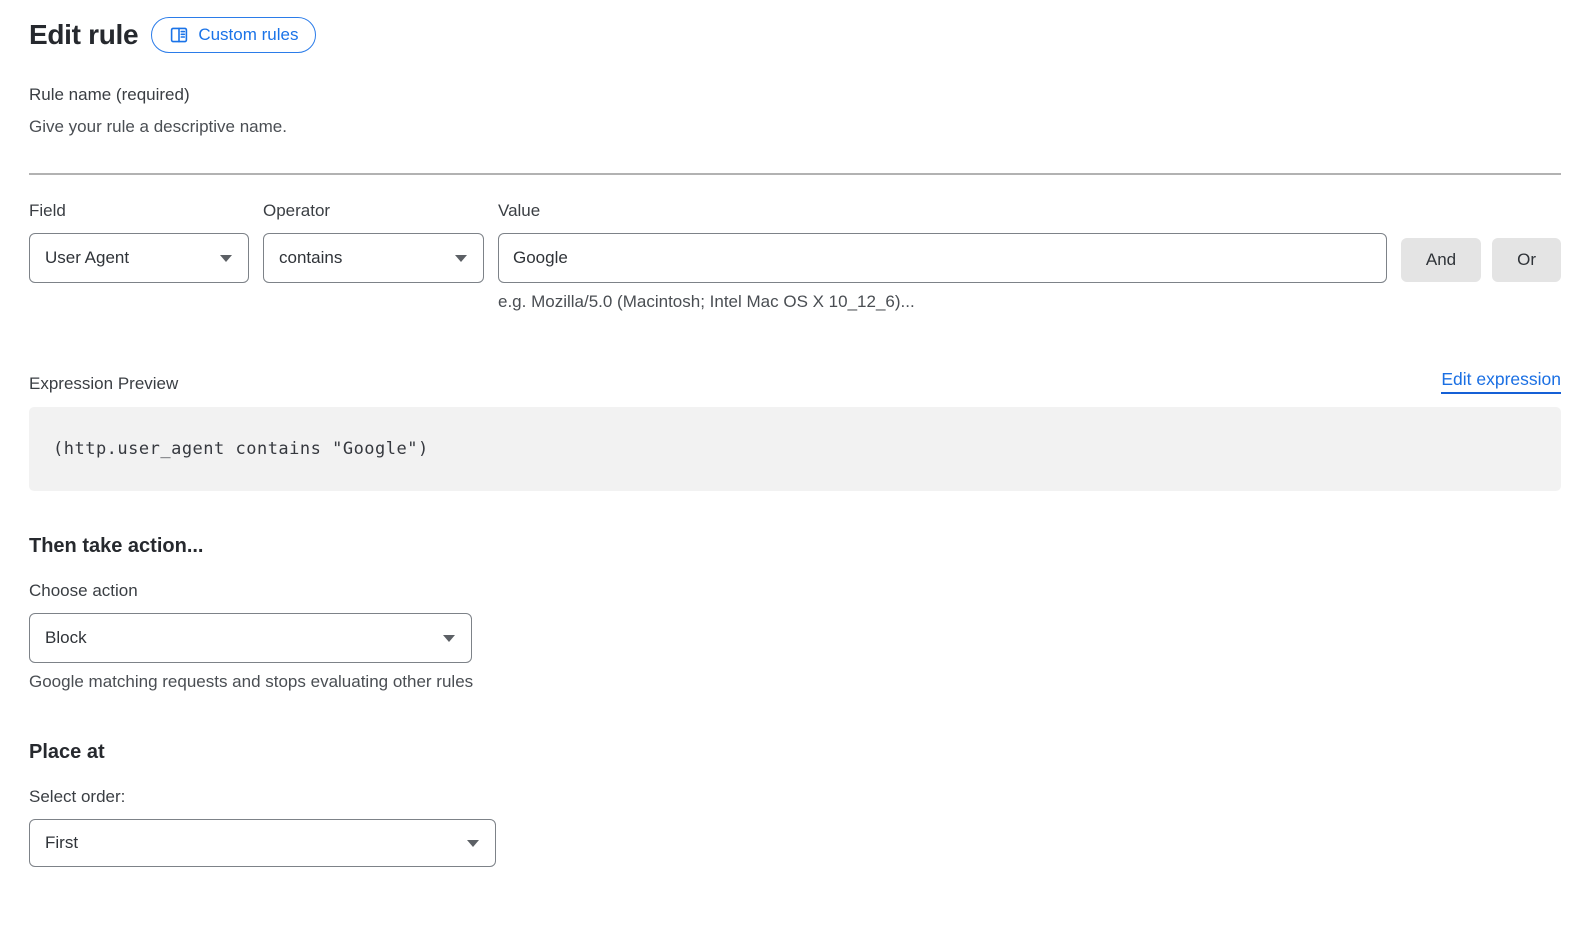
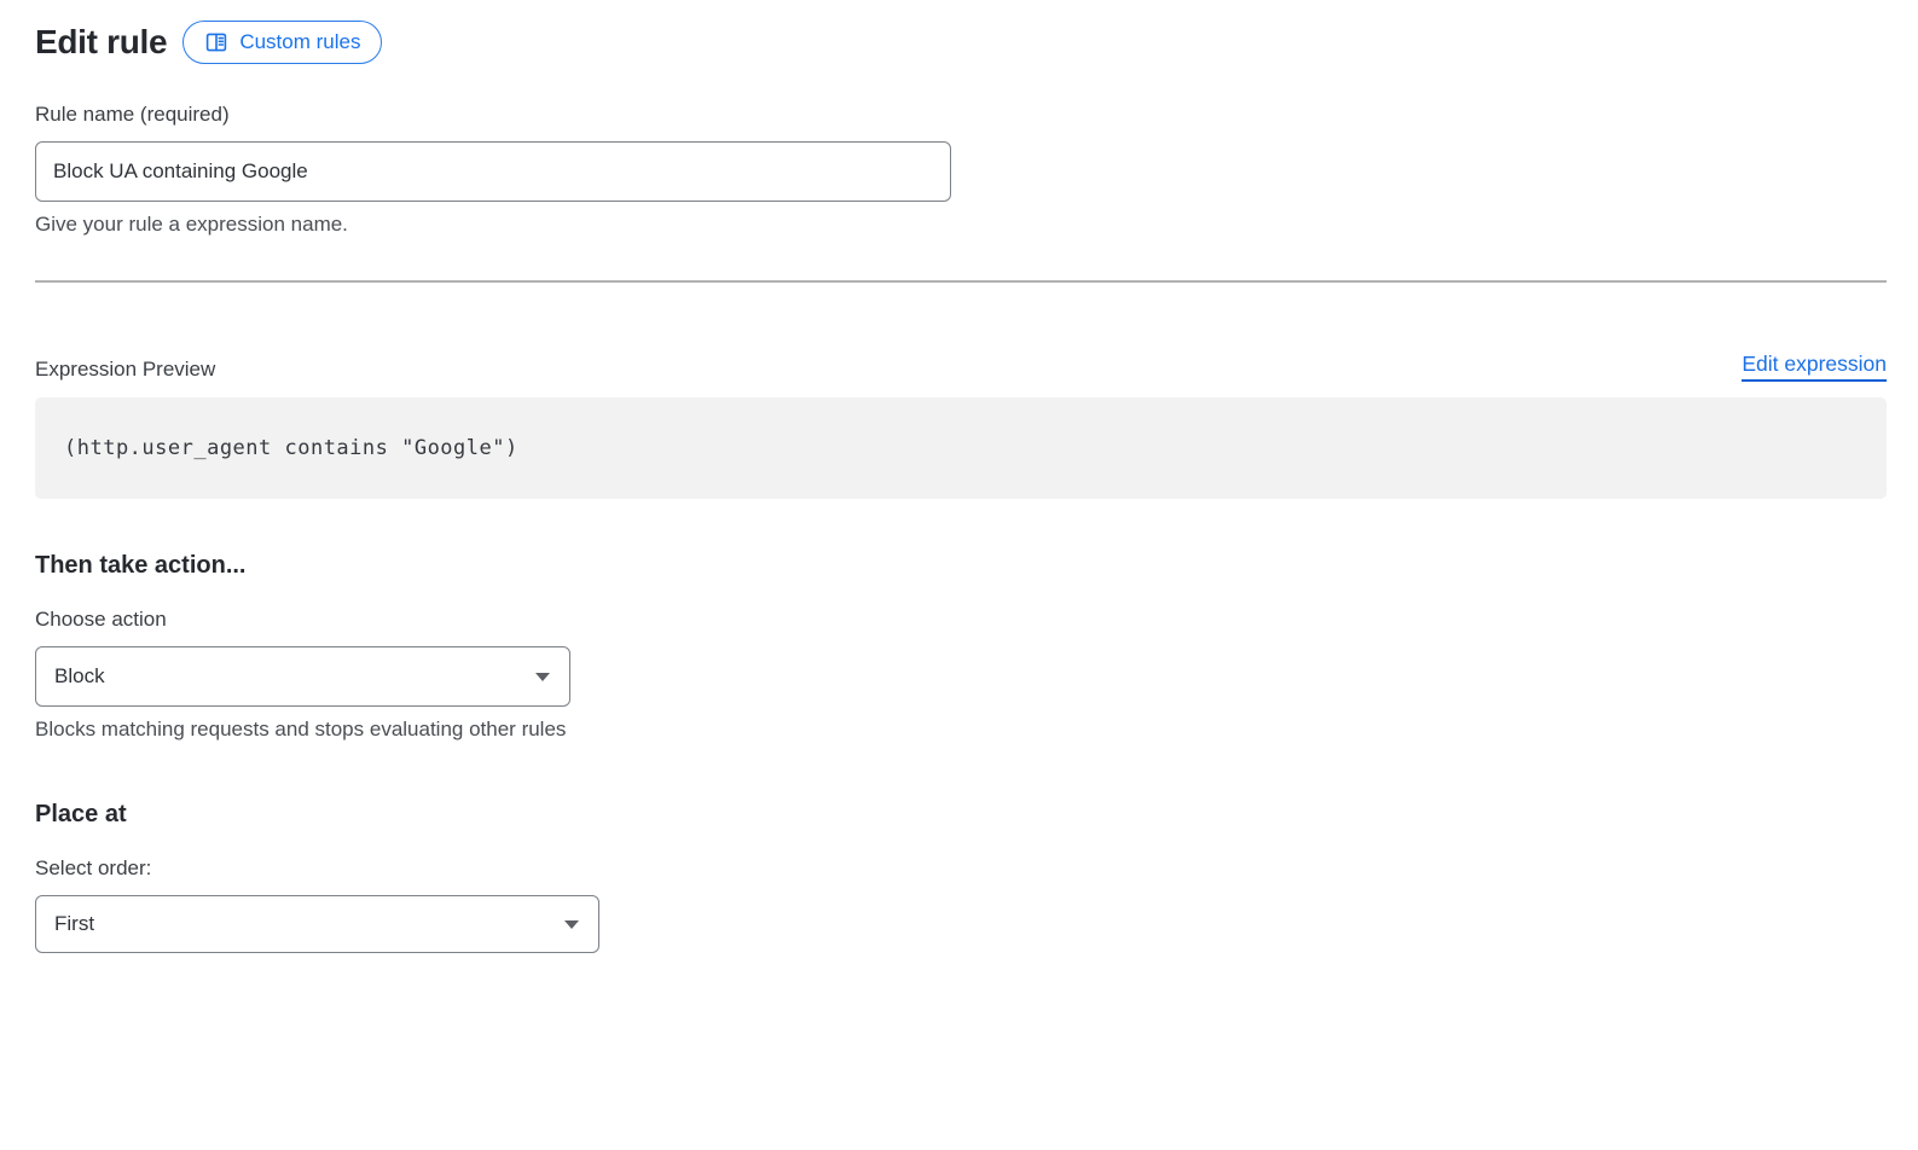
  Edit rule
  Custom rules
  Rule name (required)
+ Block UA containing Google
- Give your rule a descriptive name.
+ Give your rule a expression name.
- Field
- User Agent
- Operator
- contains
- Value
- Google
- e.g. Mozilla/5.0 (Macintosh; Intel Mac OS X 10_12_6)...
- And
- Or
  Expression Preview
  Edit expression
  (http.user_agent contains "Google")
  Then take action...
  Choose action
  Block
- Google matching requests and stops evaluating other rules
+ Blocks matching requests and stops evaluating other rules
  Place at
  Select order:
  First
